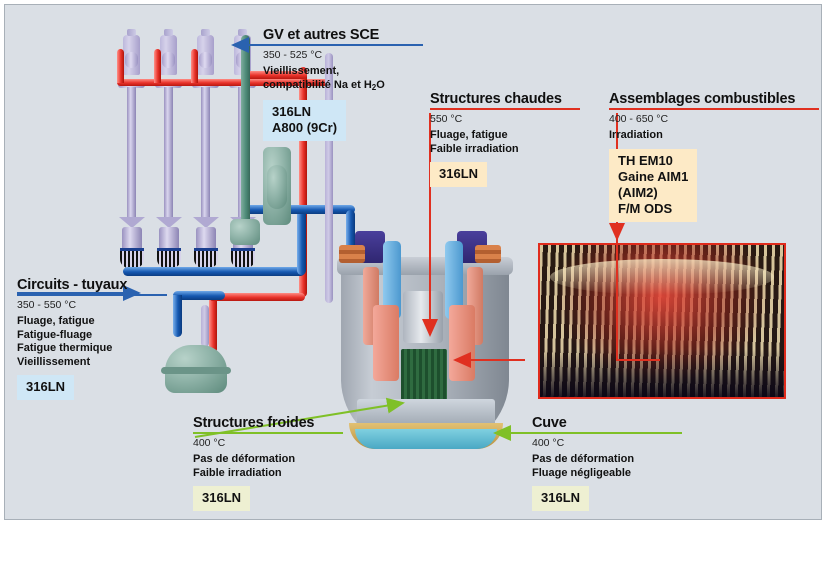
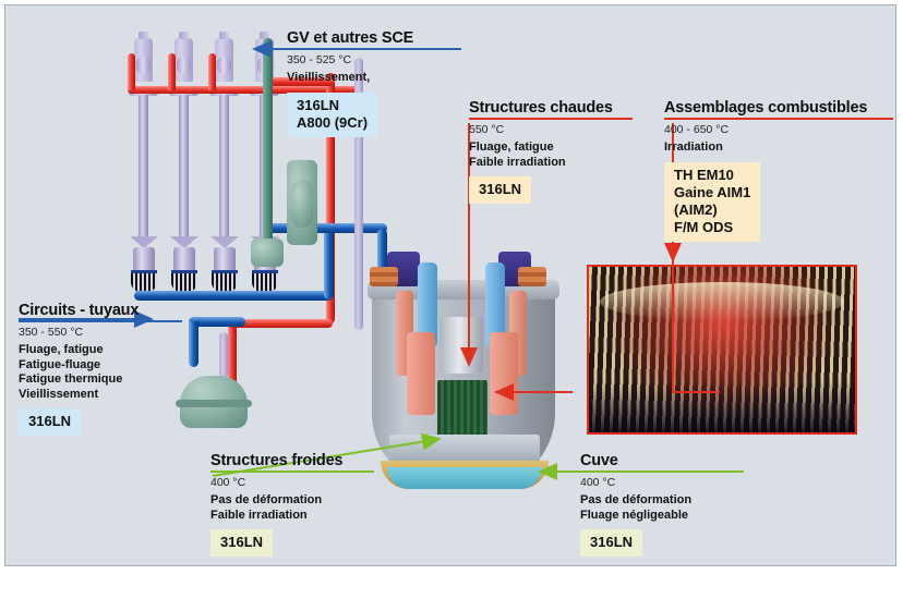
  GV et autres SCE
  350 - 525 °C
  Vieillissement,
- compatibilité Na et H2O
  316LN
  A800 (9Cr)
  Structures chaudes
  550 °C
  Fluage, fatigue
  Faible irradiation
  316LN
  Assemblages combustibles
  400 - 650 °C
  Irradiation
  TH EM10
  Gaine AIM1
  (AIM2)
  F/M ODS
  Circuits - tuyaux
  350 - 550 °C
  Fluage, fatigue
  Fatigue-fluage
  Fatigue thermique
  Vieillissement
  316LN
  Structures froides
  400 °C
  Pas de déformation
  Faible irradiation
  316LN
  Cuve
  400 °C
  Pas de déformation
  Fluage négligeable
  316LN
